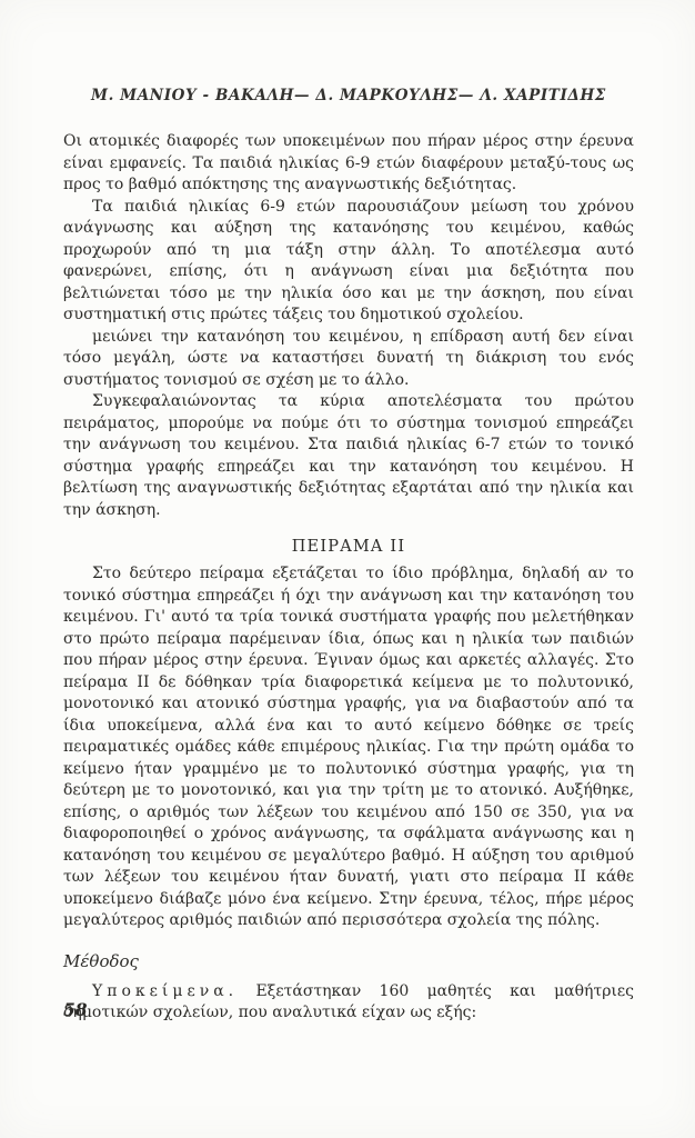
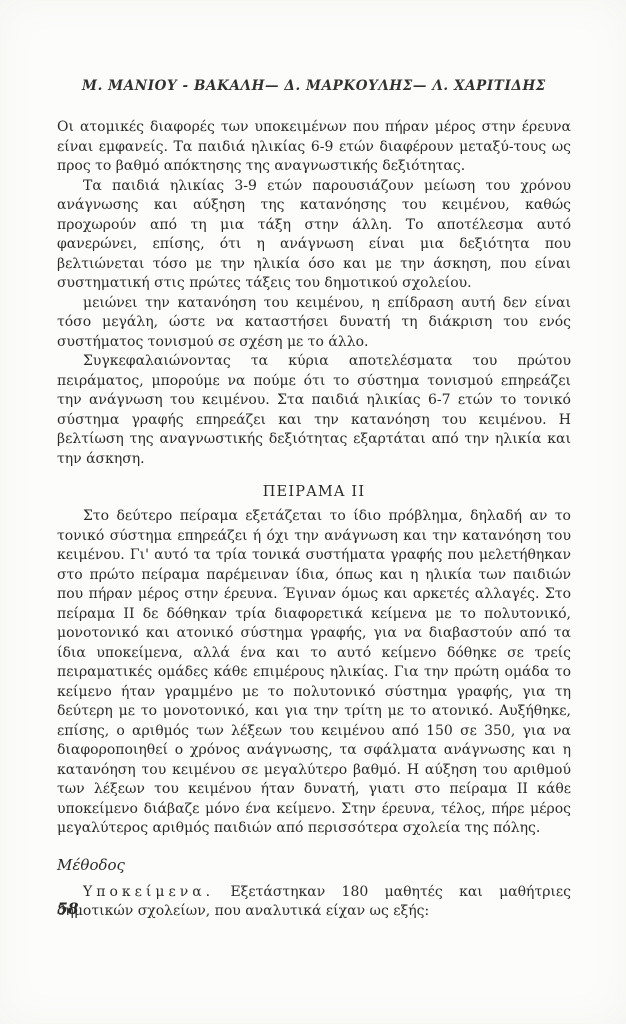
  Μ. ΜΑΝΙΟΥ - ΒΑΚΑΛΗ— Δ. ΜΑΡΚΟΥΛΗΣ— Λ. ΧΑΡΙΤΙΔΗΣ
  Οι ατομικές διαφορές των υποκειμένων που πήραν μέρος στην έρευνα είναι εμφανείς. Τα παιδιά ηλικίας 6-9 ετών διαφέρουν μεταξύ-τους ως προς το βαθμό απόκτησης της αναγνωστικής δεξιότητας.
- Τα παιδιά ηλικίας 6-9 ετών παρουσιάζουν μείωση του χρόνου ανάγνωσης και αύξηση της κατανόησης του κειμένου, καθώς προχωρούν από τη μια τάξη στην άλλη. Το αποτέλεσμα αυτό φανερώνει, επίσης, ότι η ανάγνωση είναι μια δεξιότητα που βελτιώνεται τόσο με την ηλικία όσο και με την άσκηση, που είναι συστηματική στις πρώτες τάξεις του δημοτικού σχολείου.
+ Τα παιδιά ηλικίας 3-9 ετών παρουσιάζουν μείωση του χρόνου ανάγνωσης και αύξηση της κατανόησης του κειμένου, καθώς προχωρούν από τη μια τάξη στην άλλη. Το αποτέλεσμα αυτό φανερώνει, επίσης, ότι η ανάγνωση είναι μια δεξιότητα που βελτιώνεται τόσο με την ηλικία όσο και με την άσκηση, που είναι συστηματική στις πρώτες τάξεις του δημοτικού σχολείου.
  μειώνει την κατανόηση του κειμένου, η επίδραση αυτή δεν είναι τόσο μεγάλη, ώστε να καταστήσει δυνατή τη διάκριση του ενός συστήματος τονισμού σε σχέση με το άλλο.
  Συγκεφαλαιώνοντας τα κύρια αποτελέσματα του πρώτου πειράματος, μπορούμε να πούμε ότι το σύστημα τονισμού επηρεάζει την ανάγνωση του κειμένου. Στα παιδιά ηλικίας 6-7 ετών το τονικό σύστημα γραφής επηρεάζει και την κατανόηση του κειμένου. Η βελτίωση της αναγνωστικής δεξιότητας εξαρτάται από την ηλικία και την άσκηση.
  ΠΕΙΡΑΜΑ II
  Στο δεύτερο πείραμα εξετάζεται το ίδιο πρόβλημα, δηλαδή αν το τονικό σύστημα επηρεάζει ή όχι την ανάγνωση και την κατανόηση του κειμένου. Γι' αυτό τα τρία τονικά συστήματα γραφής που μελετήθηκαν στο πρώτο πείραμα παρέμειναν ίδια, όπως και η ηλικία των παιδιών που πήραν μέρος στην έρευνα. Έγιναν όμως και αρκετές αλλαγές. Στο πείραμα II δε δόθηκαν τρία διαφορετικά κείμενα με το πολυτονικό, μονοτονικό και ατονικό σύστημα γραφής, για να διαβαστούν από τα ίδια υποκείμενα, αλλά ένα και το αυτό κείμενο δόθηκε σε τρείς πειραματικές ομάδες κάθε επιμέρους ηλικίας. Για την πρώτη ομάδα το κείμενο ήταν γραμμένο με το πολυτονικό σύστημα γραφής, για τη δεύτερη με το μονοτονικό, και για την τρίτη με το ατονικό. Αυξήθηκε, επίσης, ο αριθμός των λέξεων του κειμένου από 150 σε 350, για να διαφοροποιηθεί ο χρόνος ανάγνωσης, τα σφάλματα ανάγνωσης και η κατανόηση του κειμένου σε μεγαλύτερο βαθμό. Η αύξηση του αριθμού των λέξεων του κειμένου ήταν δυνατή, γιατι στο πείραμα II κάθε υποκείμενο διάβαζε μόνο ένα κείμενο. Στην έρευνα, τέλος, πήρε μέρος μεγαλύτερος αριθμός παιδιών από περισσότερα σχολεία της πόλης.
  Μέθοδος
- Υποκείμενα. Εξετάστηκαν 160 μαθητές και μαθήτριες δημοτικών σχολείων, που αναλυτικά είχαν ως εξής:
+ Υποκείμενα. Εξετάστηκαν 180 μαθητές και μαθήτριες δημοτικών σχολείων, που αναλυτικά είχαν ως εξής:
  58
